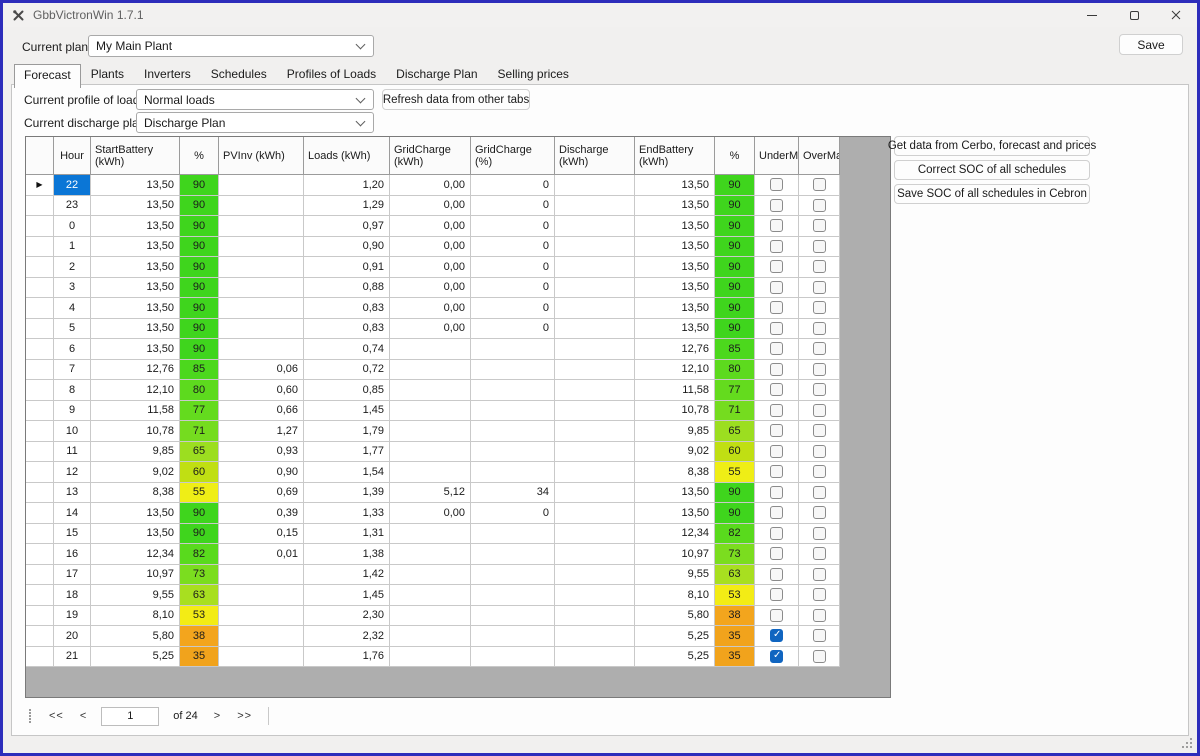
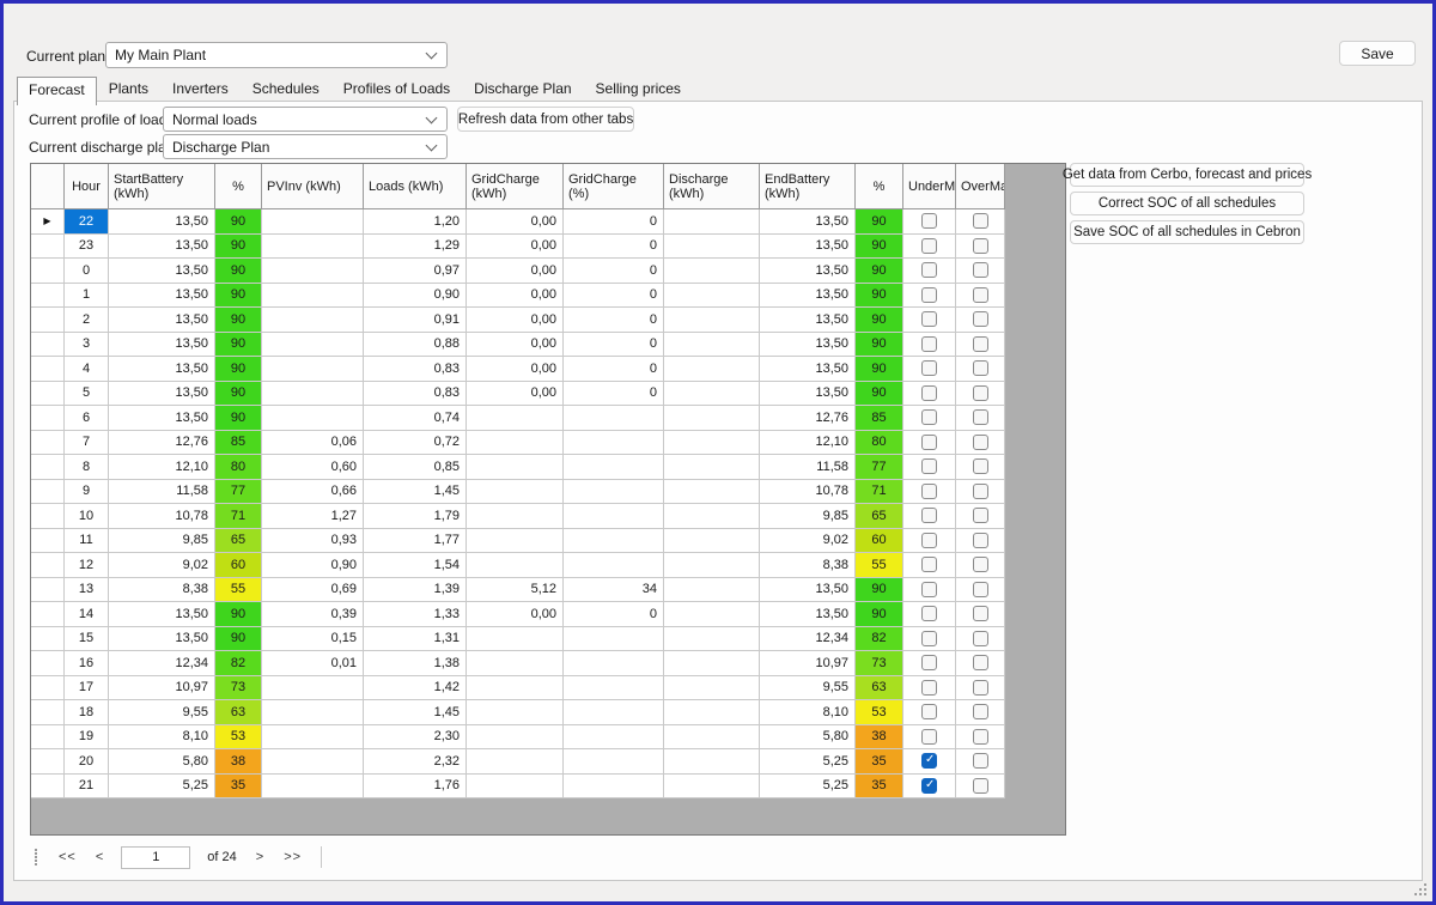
- GbbVictronWin 1.7.1
  Current plan
  My Main Plant
  Save
  Forecast
  Plants
  Inverters
  Schedules
  Profiles of Loads
  Discharge Plan
  Selling prices
  Current profile of loa
  Normal loads
  Refresh data from other tabs
  Current discharge pl
  Discharge Plan
  Hour
  StartBattery (kWh)
  %
  PVInv (kWh)
  Loads (kWh)
  GridCharge (kWh)
  GridCharge (%)
  Discharge (kWh)
  EndBattery (kWh)
  %
  UnderM
  OverMa
  ▶
  22
  13,50
  90
  1,20
  0,00
  0
  13,50
  90
  23
  13,50
  90
  1,29
  0,00
  0
  13,50
  90
  0
  13,50
  90
  0,97
  0,00
  0
  13,50
  90
  1
  13,50
  90
  0,90
  0,00
  0
  13,50
  90
  2
  13,50
  90
  0,91
  0,00
  0
  13,50
  90
  3
  13,50
  90
  0,88
  0,00
  0
  13,50
  90
  4
  13,50
  90
  0,83
  0,00
  0
  13,50
  90
  5
  13,50
  90
  0,83
  0,00
  0
  13,50
  90
  6
  13,50
  90
  0,74
  12,76
  85
  7
  12,76
  85
  0,06
  0,72
  12,10
  80
  8
  12,10
  80
  0,60
  0,85
  11,58
  77
  9
  11,58
  77
  0,66
  1,45
  10,78
  71
  10
  10,78
  71
  1,27
  1,79
  9,85
  65
  11
  9,85
  65
  0,93
  1,77
  9,02
  60
  12
  9,02
  60
  0,90
  1,54
  8,38
  55
  13
  8,38
  55
  0,69
  1,39
  5,12
  34
  13,50
  90
  14
  13,50
  90
  0,39
  1,33
  0,00
  0
  13,50
  90
  15
  13,50
  90
  0,15
  1,31
  12,34
  82
  16
  12,34
  82
  0,01
  1,38
  10,97
  73
  17
  10,97
  73
  1,42
  9,55
  63
  18
  9,55
  63
  1,45
  8,10
  53
  19
  8,10
  53
  2,30
  5,80
  38
  20
  5,80
  38
  2,32
  5,25
  35
  21
  5,25
  35
  1,76
  5,25
  35
  Get data from Cerbo, forecast and prices
  Correct SOC of all schedules
  Save SOC of all schedules in Cebron
  <<
  <
  1
  of 24
  >
  >>
